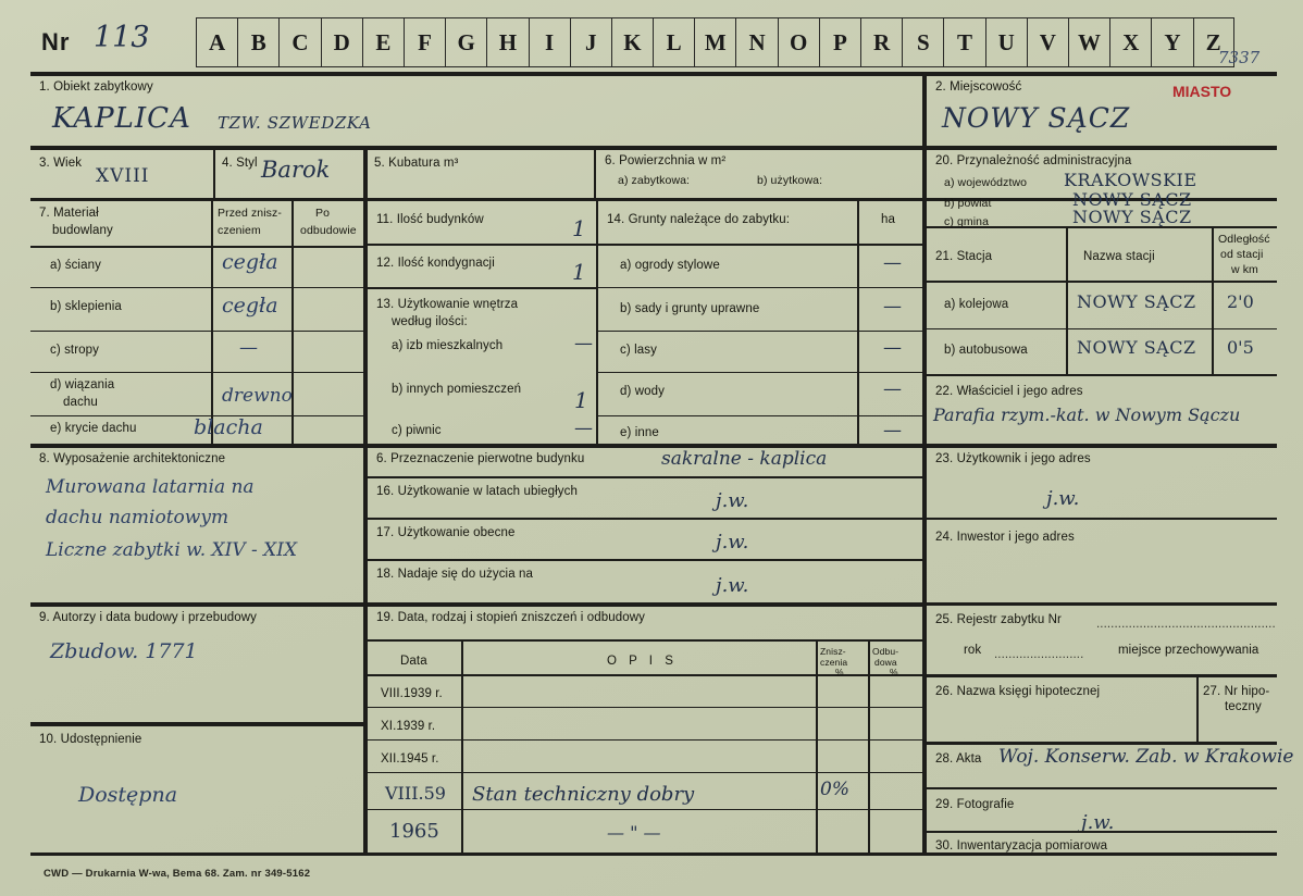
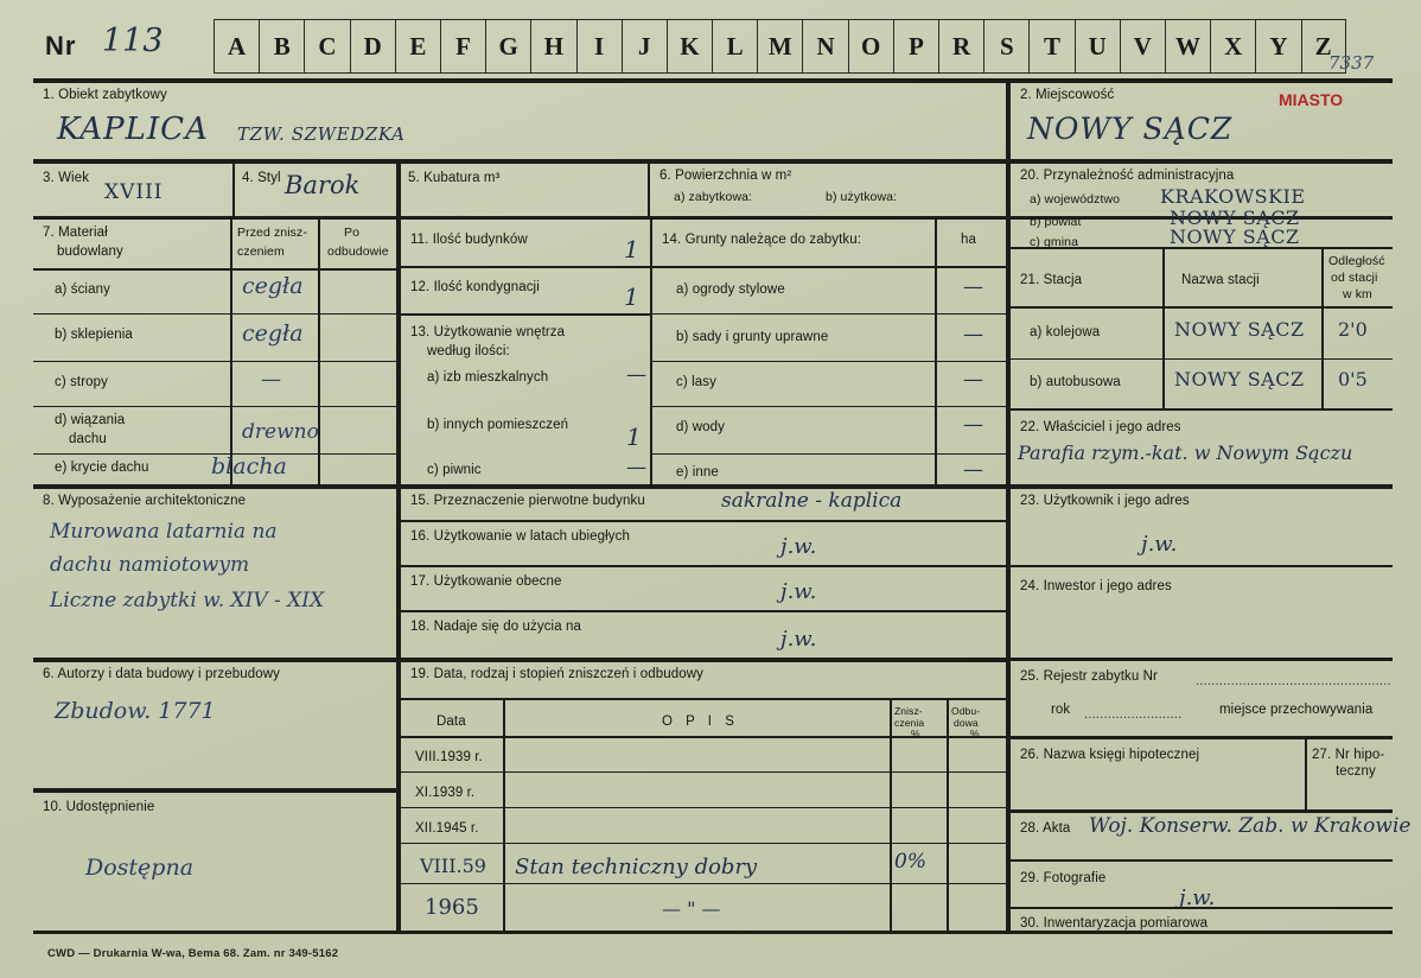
  Nr
  113
  A
  B
  C
  D
  E
  F
  G
  H
  I
  J
  K
  L
  M
  N
  O
  P
  R
  S
  T
  U
  V
  W
  X
  Y
  Z
  7337
  1. Obiekt zabytkowy
  KAPLICA
  TZW. SZWEDZKA
  2. Miejscowość
  MIASTO
  NOWY SĄCZ
  3. Wiek
  XVIII
  4. Styl
  Barok
  5. Kubatura m³
  6. Powierzchnia w m²
  a) zabytkowa:
  b) użytkowa:
  20. Przynależność administracyjna
  a) województwo
  KRAKOWSKIE
  b) powiat
  NOWY SĄCZ
  c) gmina
  NOWY SĄCZ
  7. Materiał
  budowlany
  Przed znisz-
  czeniem
  Po
  odbudowie
  a) ściany
  cegła
  b) sklepienia
  cegła
  c) stropy
  —
  d) wiązania
  dachu
  drewno
  e) krycie dachu
  blacha
  11. Ilość budynków
  1
  12. Ilość kondygnacji
  1
  13. Użytkowanie wnętrza
  według ilości:
  a) izb mieszkalnych
  —
  b) innych pomieszczeń
  1
  c) piwnic
  —
  14. Grunty należące do zabytku:
  ha
  a) ogrody stylowe
  —
  b) sady i grunty uprawne
  —
  c) lasy
  —
  d) wody
  —
  e) inne
  —
  21. Stacja
  Nazwa stacji
  Odległość
  od stacji
  w km
  a) kolejowa
  NOWY SĄCZ
  2'0
  b) autobusowa
  NOWY SĄCZ
  0'5
  22. Właściciel i jego adres
  Parafia rzym.-kat. w Nowym Sączu
  8. Wyposażenie architektoniczne
  Murowana latarnia na
  dachu namiotowym
  Liczne zabytki w. XIV - XIX
- 6. Przeznaczenie pierwotne budynku
+ 15. Przeznaczenie pierwotne budynku
  sakralne - kaplica
  16. Użytkowanie w latach ubiegłych
  j.w.
  17. Użytkowanie obecne
  j.w.
  18. Nadaje się do użycia na
  j.w.
  23. Użytkownik i jego adres
  j.w.
  24. Inwestor i jego adres
- 9. Autorzy i data budowy i przebudowy
+ 6. Autorzy i data budowy i przebudowy
  Zbudow. 1771
  10. Udostępnienie
  Dostępna
  19. Data, rodzaj i stopień zniszczeń i odbudowy
  Data
  O P I S
  Znisz-
  czenia
  %
  Odbu-
  dowa
  %
  VIII.1939 r.
  XI.1939 r.
  XII.1945 r.
  VIII.59
  1965
  Stan techniczny dobry
  — " —
  0%
  25. Rejestr zabytku Nr
  ..................................................
  rok
  .........................
  miejsce przechowywania
  26. Nazwa księgi hipotecznej
  27. Nr hipo-
  teczny
  28. Akta
  Woj. Konserw. Zab. w Krakowie
  29. Fotografie
  j.w.
  30. Inwentaryzacja pomiarowa
  CWD — Drukarnia W-wa, Bema 68. Zam. nr 349-5162
